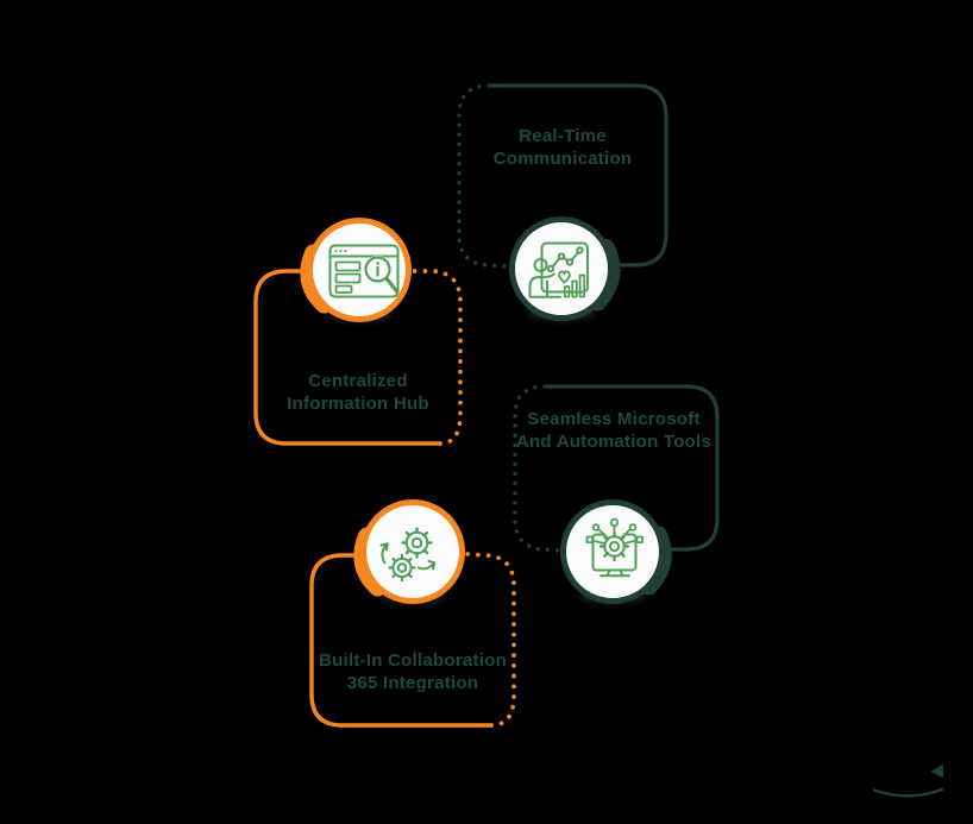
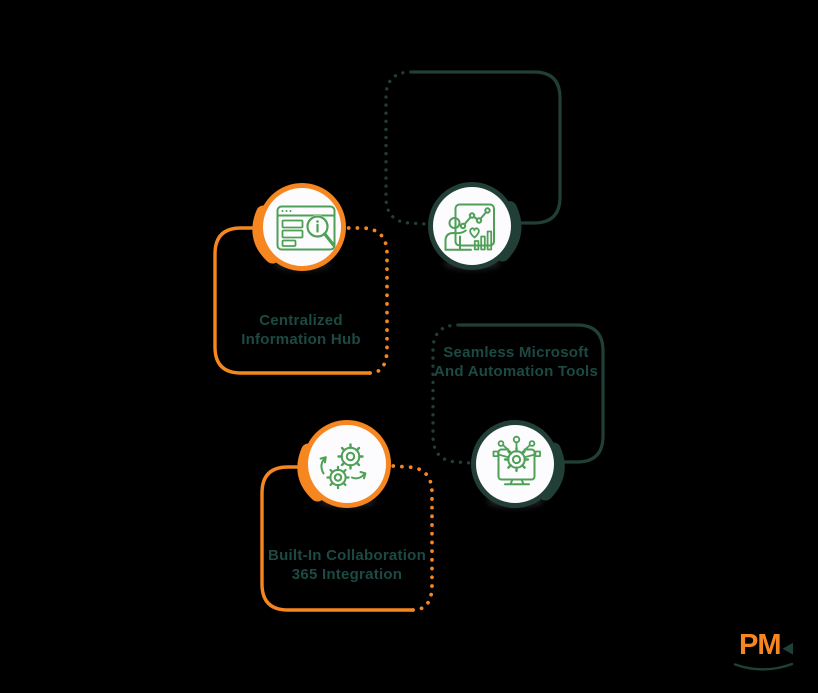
- Real-Time
- Communication
  Centralized
  Information Hub
  Seamless Microsoft
  And Automation Tools
  Built-In Collaboration
  365 Integration
+ PM
